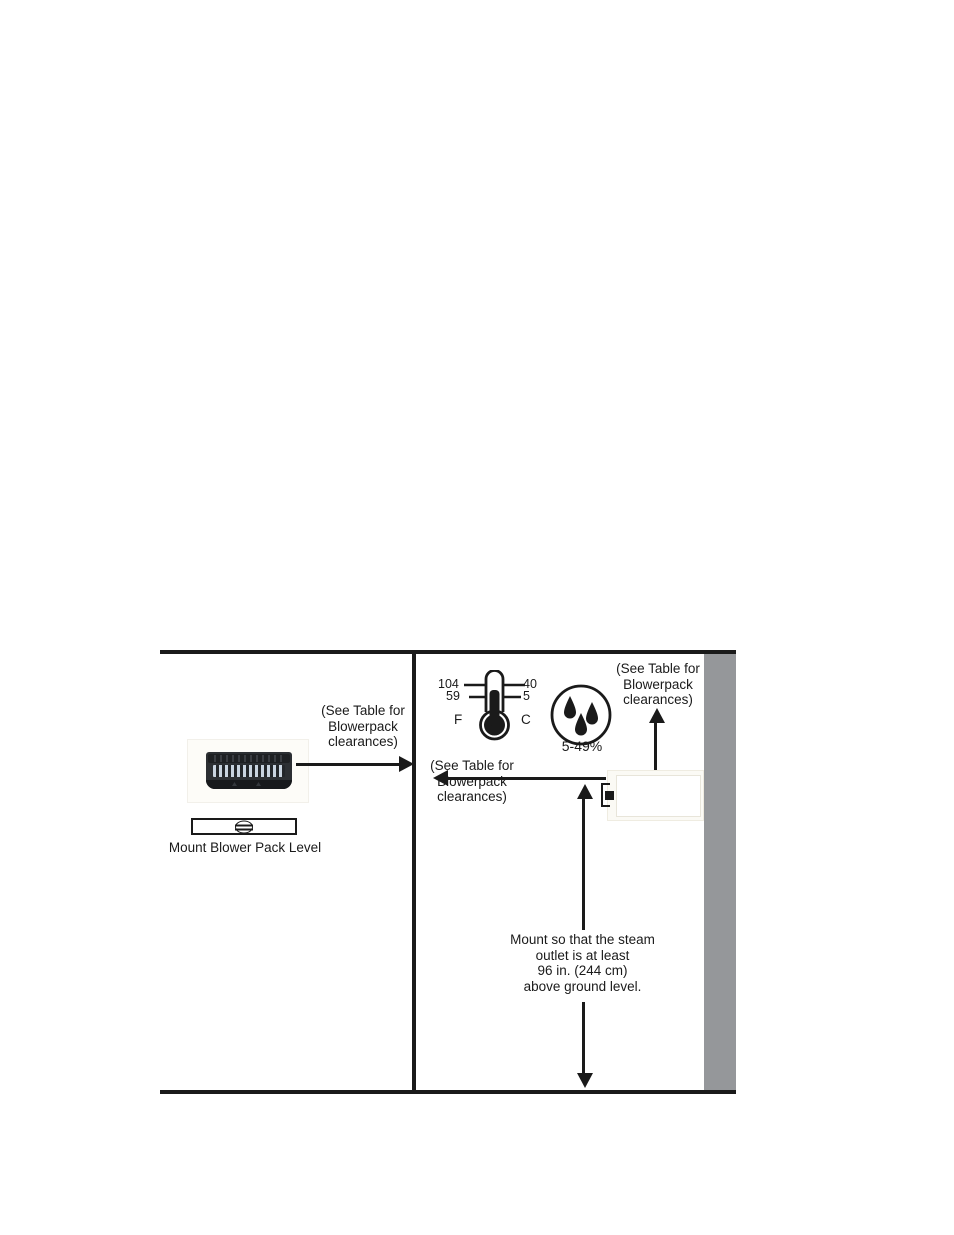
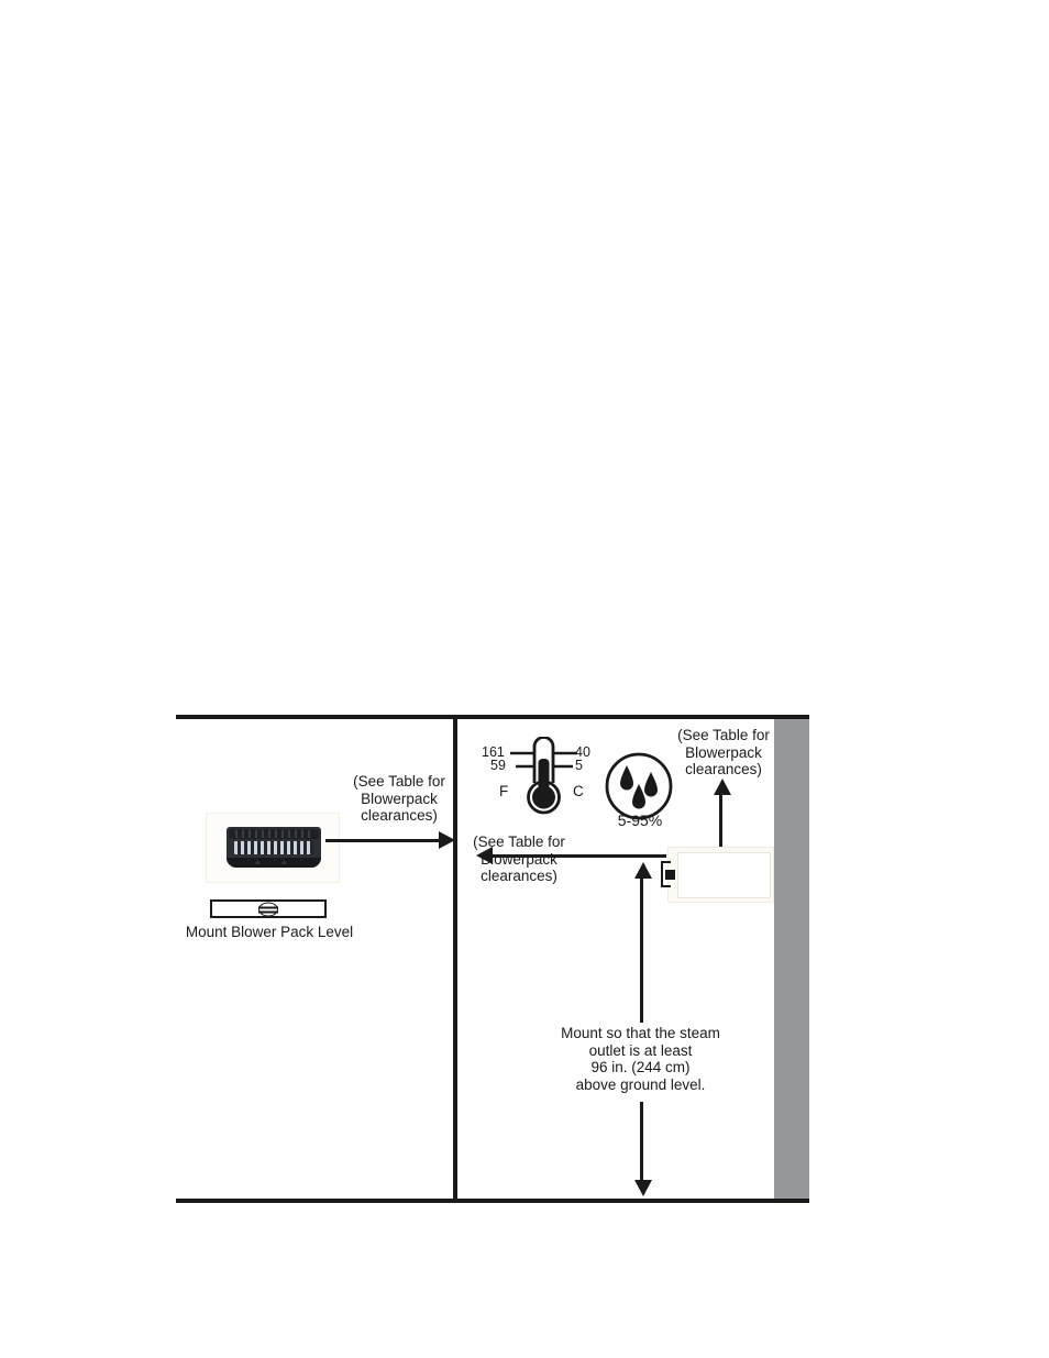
  Mount Blower Pack Level
  (See Table for
  Blowerpack
  clearances)
- 104
+ 161
  40
  59
  5
  F
  C
- 5-49%
+ 5-95%
  (See Table for
  Blowerpack
  clearances)
  (See Table for
  Blowerpack
  clearances)
  Mount so that the steam
  outlet is at least
  96 in. (244 cm)
  above ground level.
